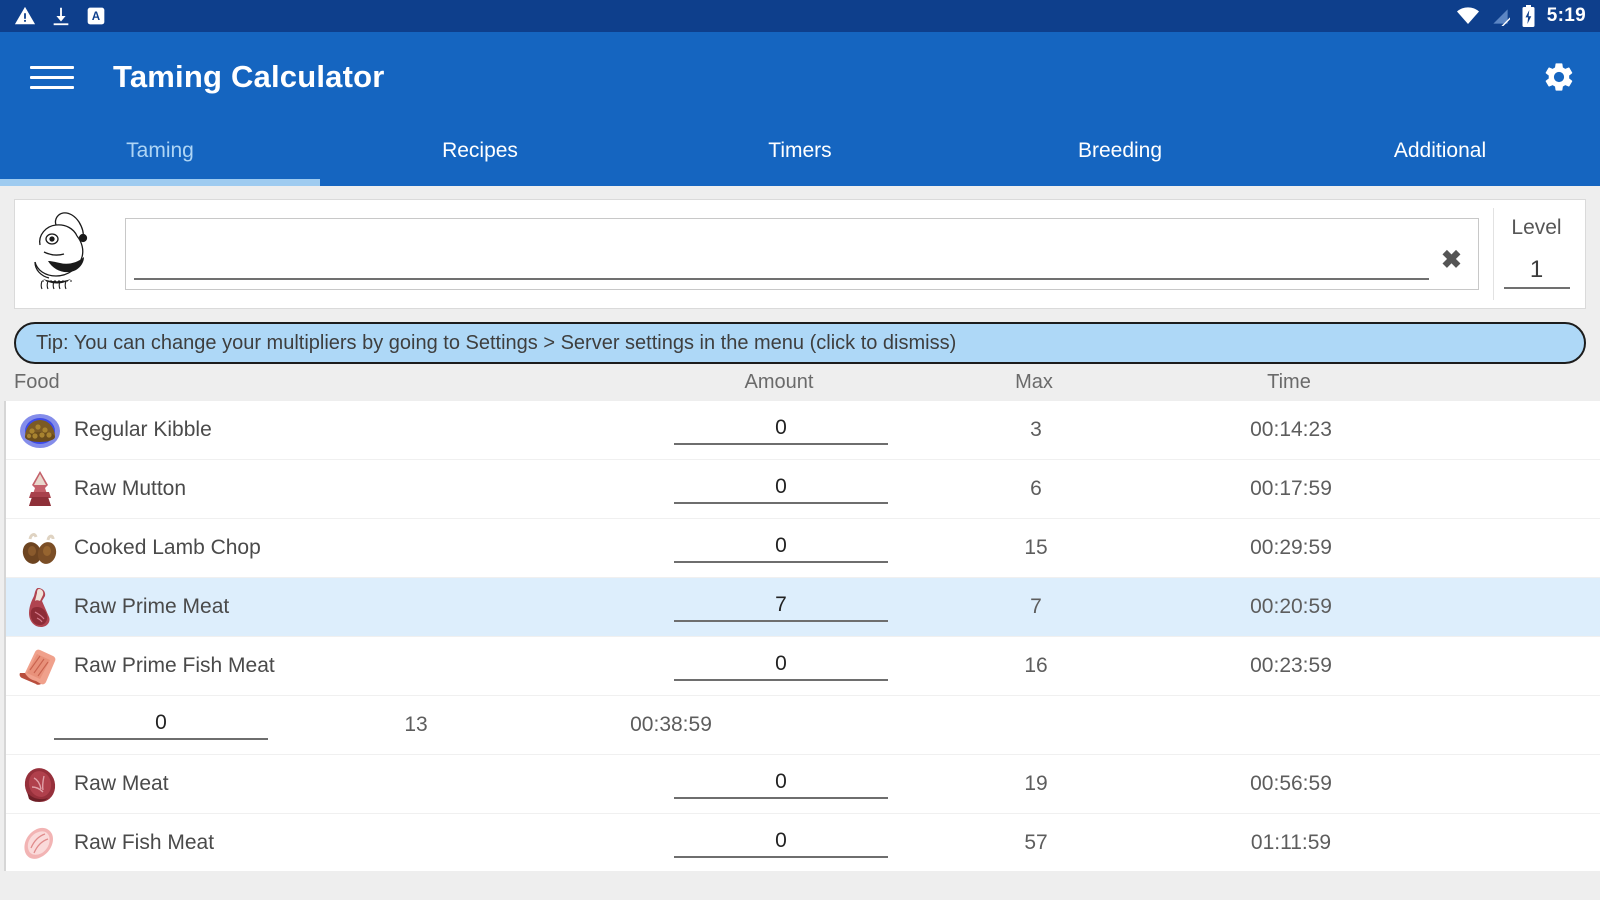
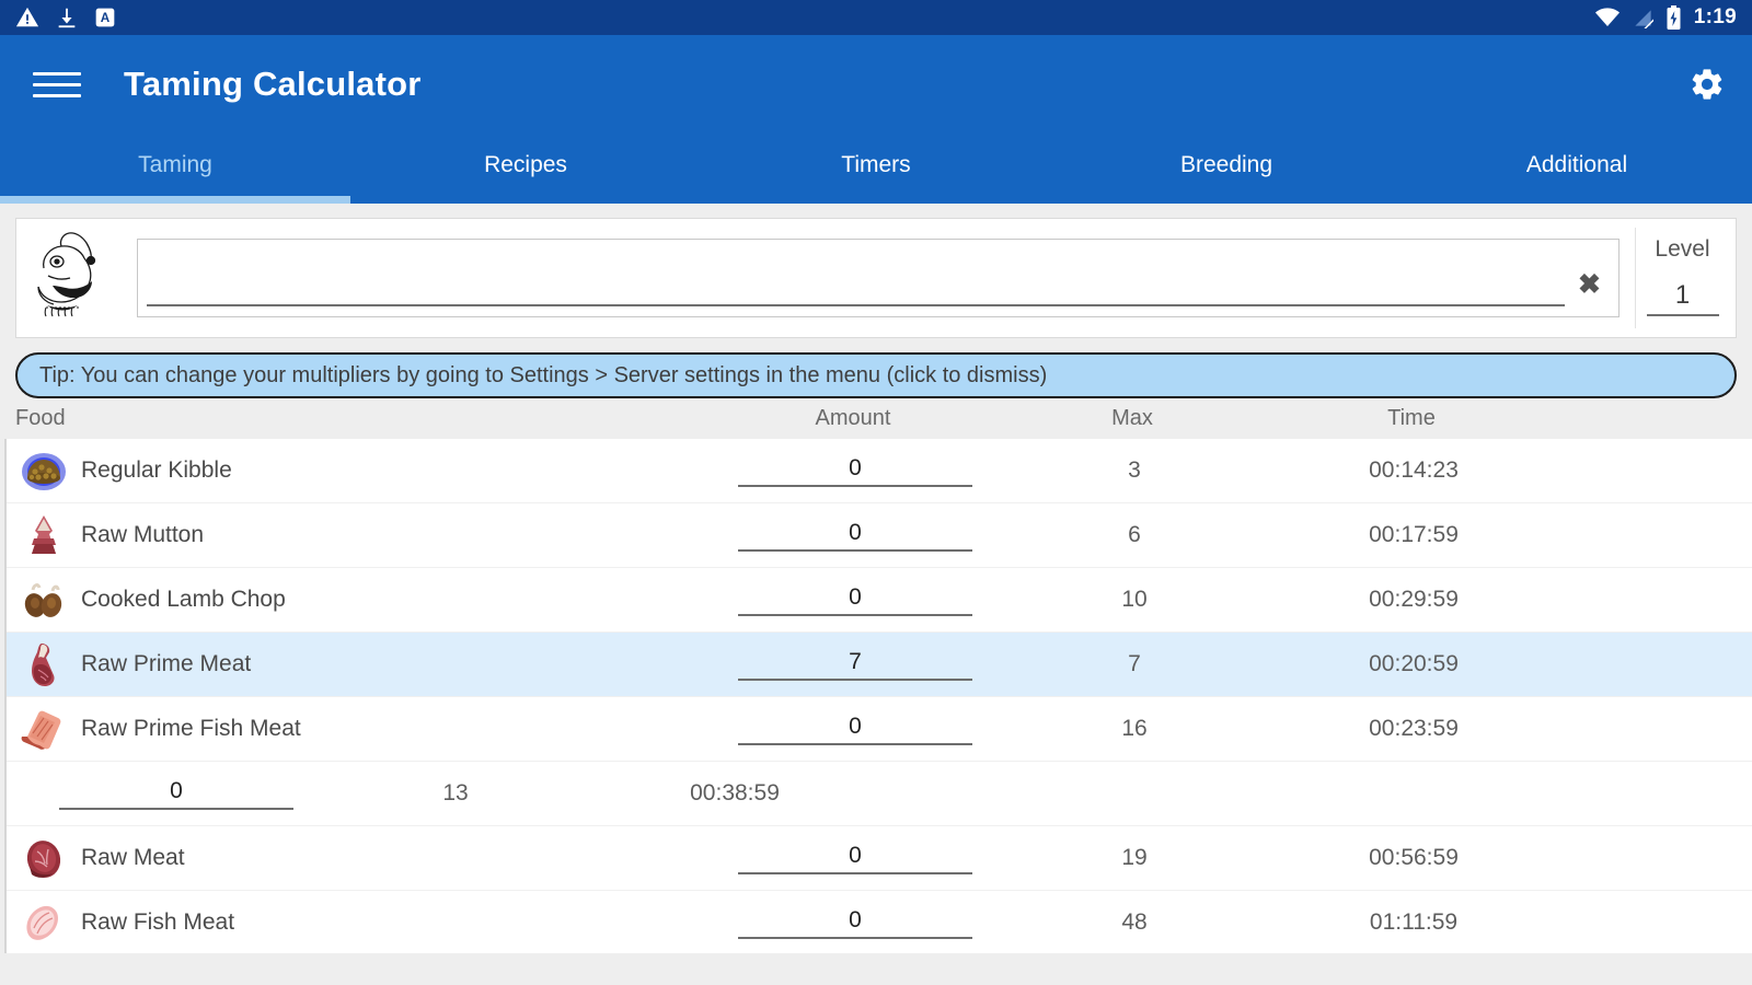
  A
- 5:19
+ 1:19
  Taming Calculator
  Taming
  Recipes
  Timers
  Breeding
  Additional
  ✖
  Level
  1
  Tip: You can change your multipliers by going to Settings > Server settings in the menu (click to dismiss)
  Food
  Amount
  Max
  Time
  Regular Kibble
  0
  3
  00:14:23
  Raw Mutton
  0
  6
  00:17:59
  Cooked Lamb Chop
  0
- 15
+ 10
  00:29:59
  Raw Prime Meat
  7
  7
  00:20:59
  Raw Prime Fish Meat
  0
  16
  00:23:59
  0
  13
  00:38:59
  Raw Meat
  0
  19
  00:56:59
  Raw Fish Meat
  0
- 57
+ 48
  01:11:59
